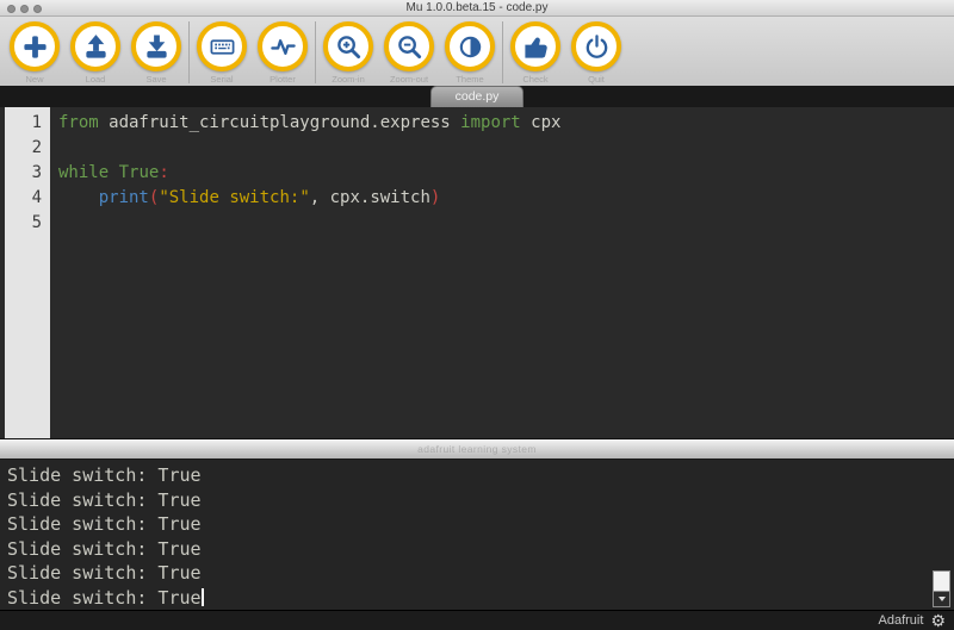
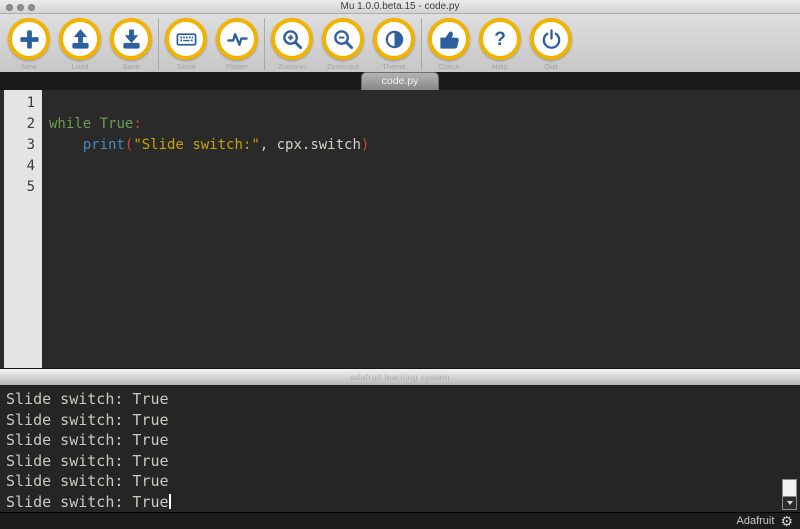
  Mu 1.0.0.beta.15 - code.py
  New
  Load
  Save
  Serial
  Plotter
  Zoom-in
  Zoom-out
  Theme
  Check
+ ?
+ Help
  Quit
  code.py
  1
  2
  3
  4
  5
- from adafruit_circuitplayground.express import cpx
  while True:
  print("Slide switch:", cpx.switch)
  adafruit learning system
  Slide switch: True
  Slide switch: True
  Slide switch: True
  Slide switch: True
  Slide switch: True
  Slide switch: True
  Adafruit
  ⚙
